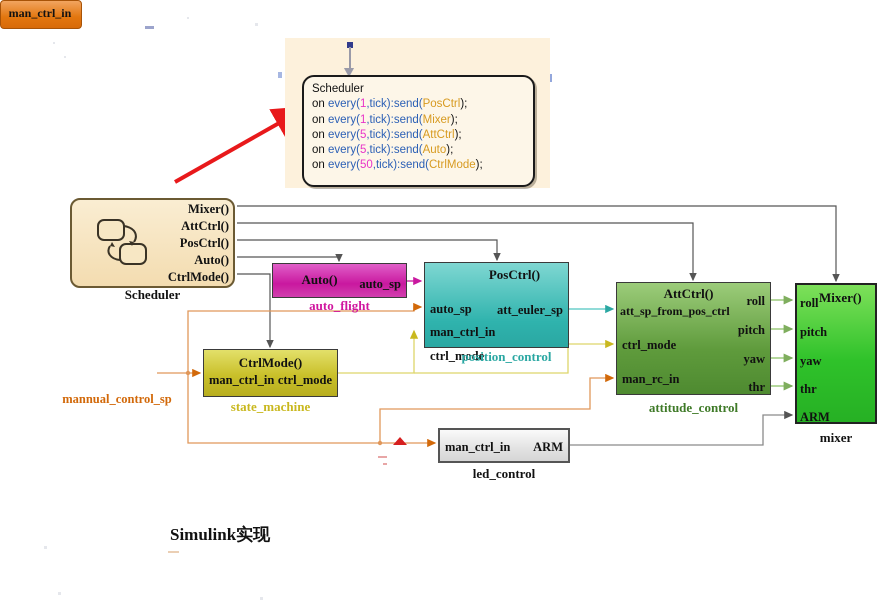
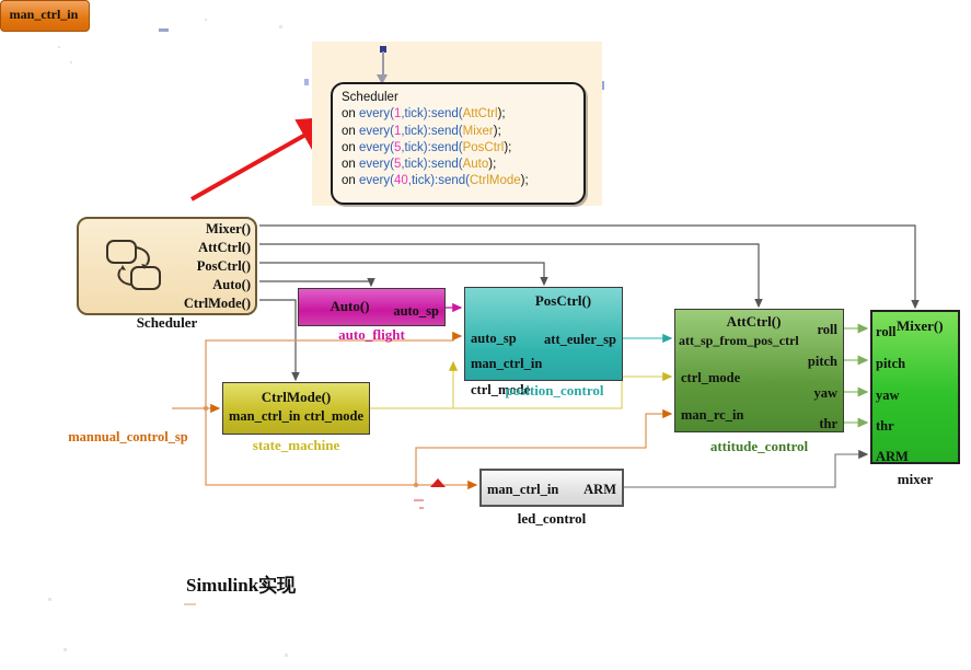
  Scheduler
- on every(1,tick):send(PosCtrl);
+ on every(1,tick):send(AttCtrl);
  on every(1,tick):send(Mixer);
- on every(5,tick):send(AttCtrl);
+ on every(5,tick):send(PosCtrl);
  on every(5,tick):send(Auto);
- on every(50,tick):send(CtrlMode);
+ on every(40,tick):send(CtrlMode);
  Mixer()
  AttCtrl()
  PosCtrl()
  Auto()
  CtrlMode()
  Scheduler
  Auto()
  auto_sp
  auto_flight
  PosCtrl()
  auto_sp
  man_ctrl_in
  ctrl_mode
  att_euler_sp
  position_control
  CtrlMode()
  man_ctrl_in
  ctrl_mode
  state_machine
  AttCtrl()
  att_sp_from_pos_ctrl
  ctrl_mode
  man_rc_in
  roll
  pitch
  yaw
  thr
  attitude_control
  Mixer()
  roll
  pitch
  yaw
  thr
  ARM
  mixer
  man_ctrl_in
  ARM
  led_control
  man_ctrl_in
  mannual_control_sp
  Simulink实现
